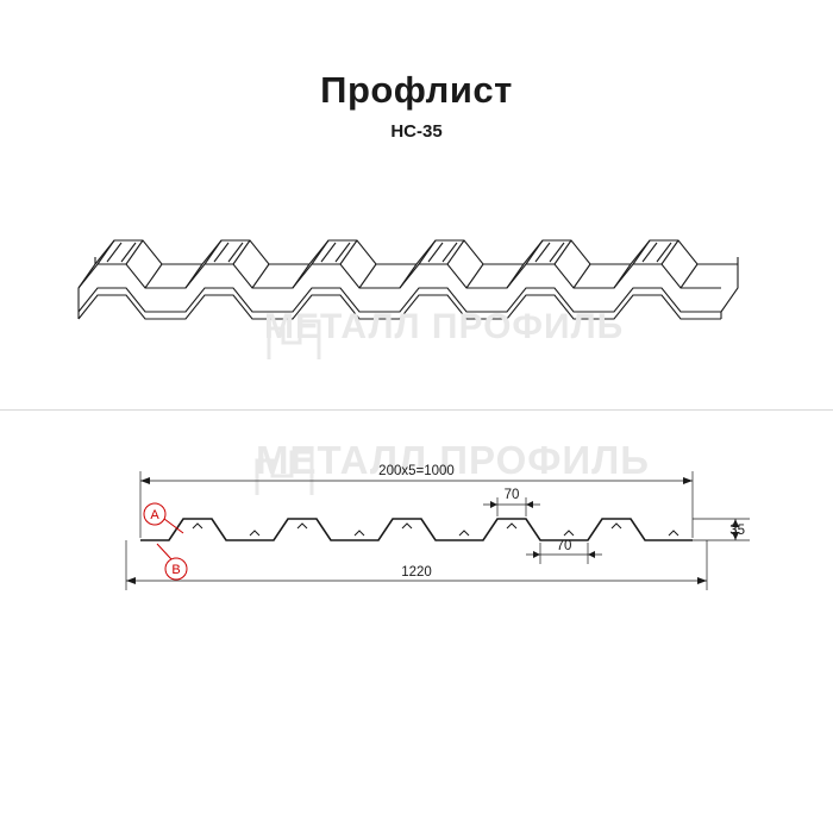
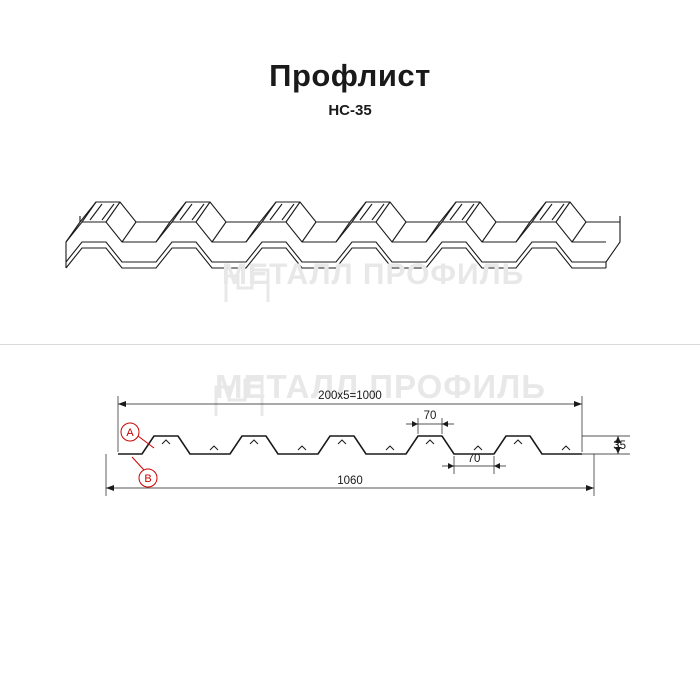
  Профлист
  НС-35
  ЕТАЛЛ ПРОФИЛЬ
  ЕТАЛЛ ПРОФИЛЬ
  200x5=1000
- 1220
+ 1060
  35
  70
  70
  A
  B
